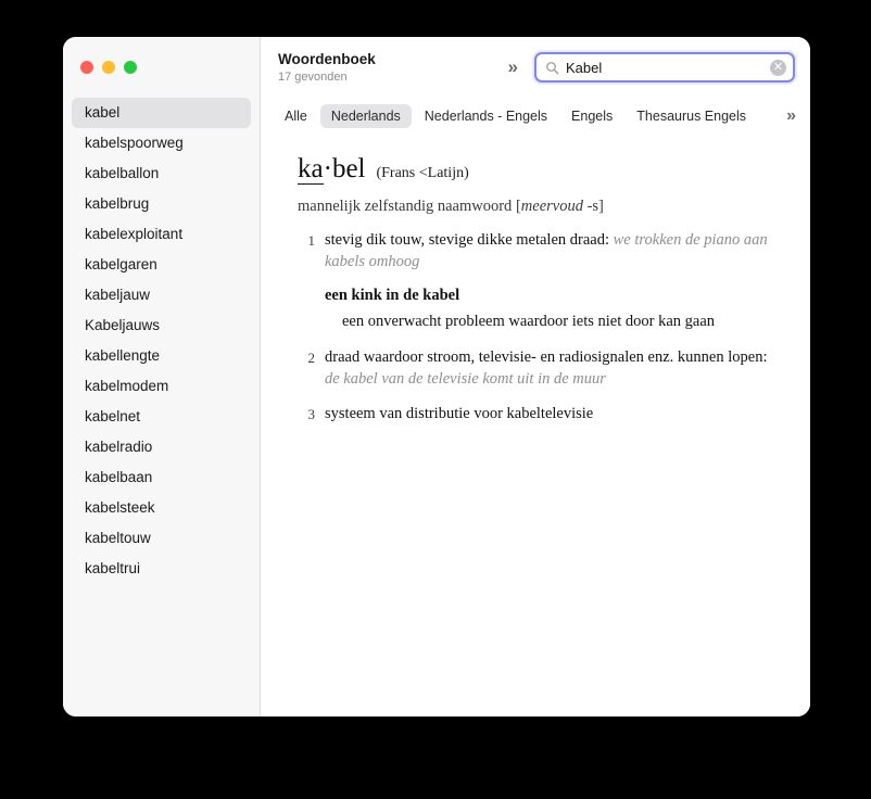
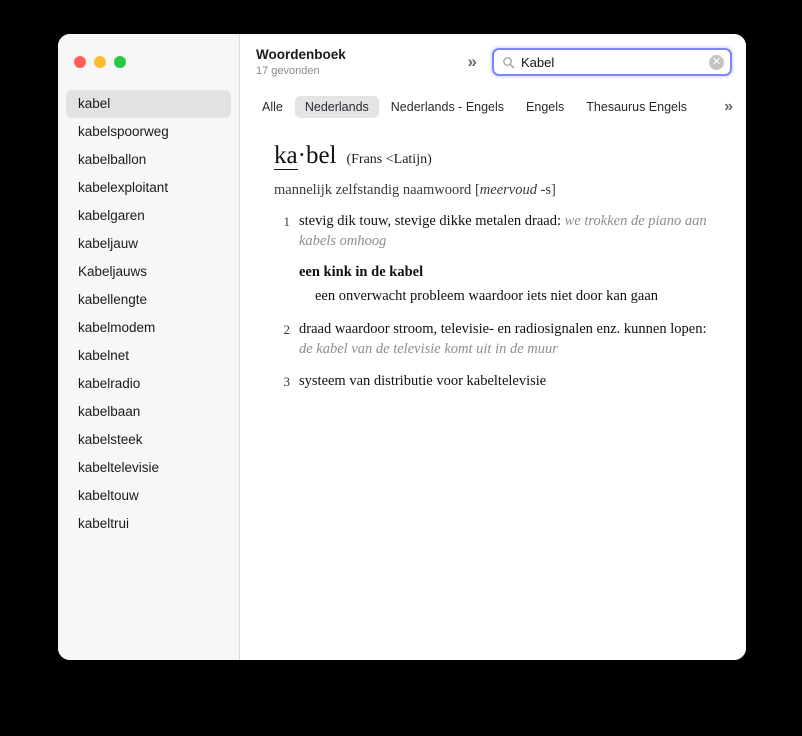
  kabel
  kabelspoorweg
  kabelballon
- kabelbrug
  kabelexploitant
  kabelgaren
  kabeljauw
  Kabeljauws
  kabellengte
  kabelmodem
  kabelnet
  kabelradio
  kabelbaan
  kabelsteek
+ kabeltelevisie
  kabeltouw
  kabeltrui
  Woordenboek
  17 gevonden
  »
  Kabel
  ✕
  Alle
  Nederlands
  Nederlands - Engels
  Engels
  Thesaurus Engels
  »
  ka·bel
  (Frans <Latijn)
  mannelijk zelfstandig naamwoord [meervoud -s]
  1
  stevig dik touw, stevige dikke metalen draad: we trokken de piano aan kabels omhoog
  een kink in de kabel
  een onverwacht probleem waardoor iets niet door kan gaan
  2
  draad waardoor stroom, televisie- en radiosignalen enz. kunnen lopen: de kabel van de televisie komt uit in de muur
  3
  systeem van distributie voor kabeltelevisie
